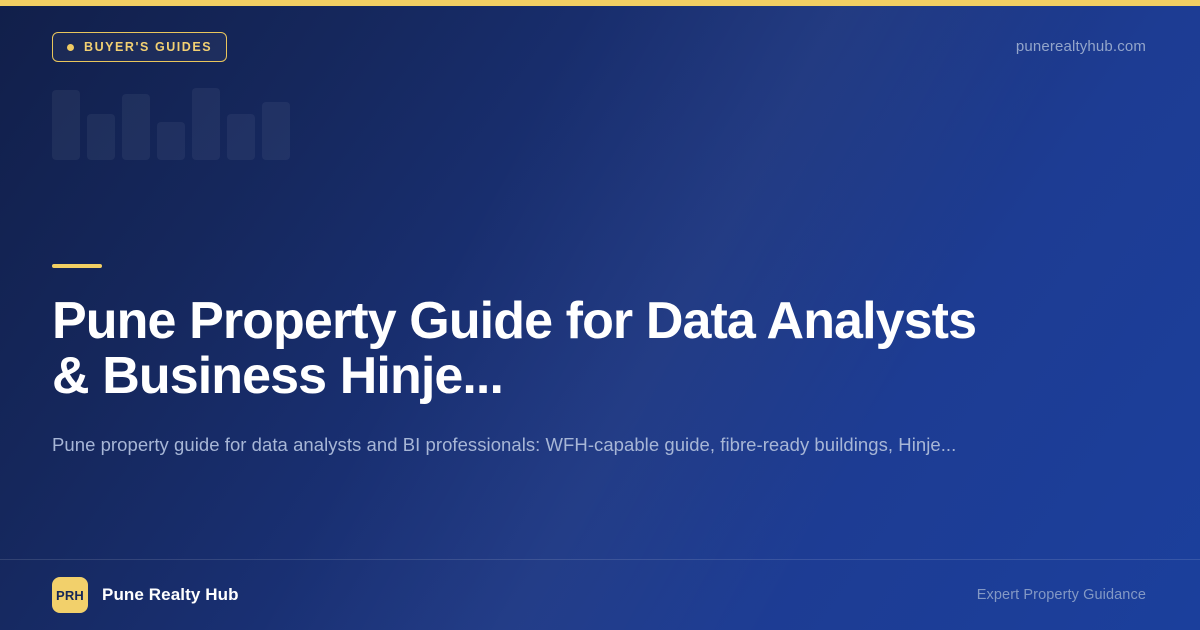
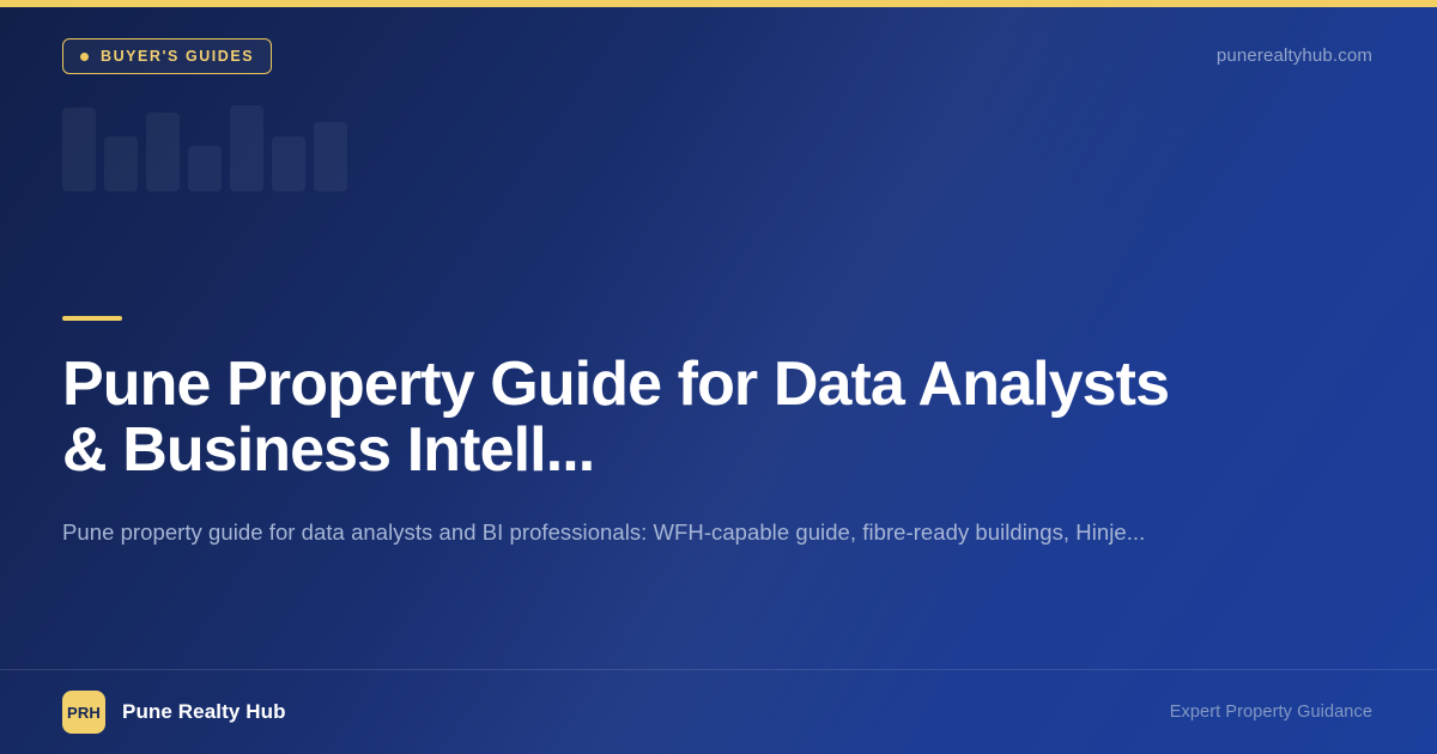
  BUYER'S GUIDES
  punerealtyhub.com
- Pune Property Guide for Data Analysts & Business Hinje...
+ Pune Property Guide for Data Analysts & Business Intell...
  Pune property guide for data analysts and BI professionals: WFH-capable guide, fibre-ready buildings, Hinje...
  PRH
  Pune Realty Hub
  Expert Property Guidance
